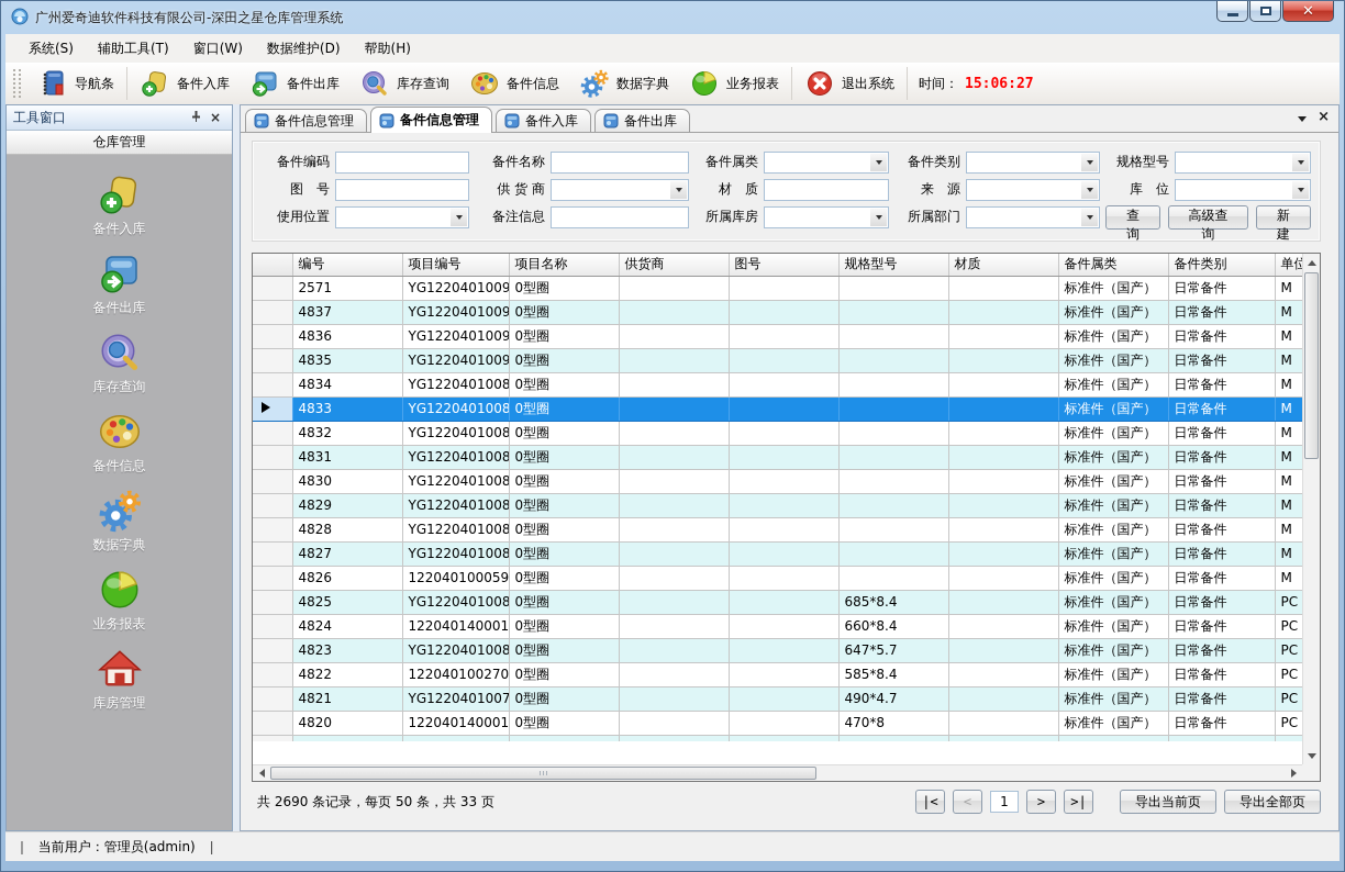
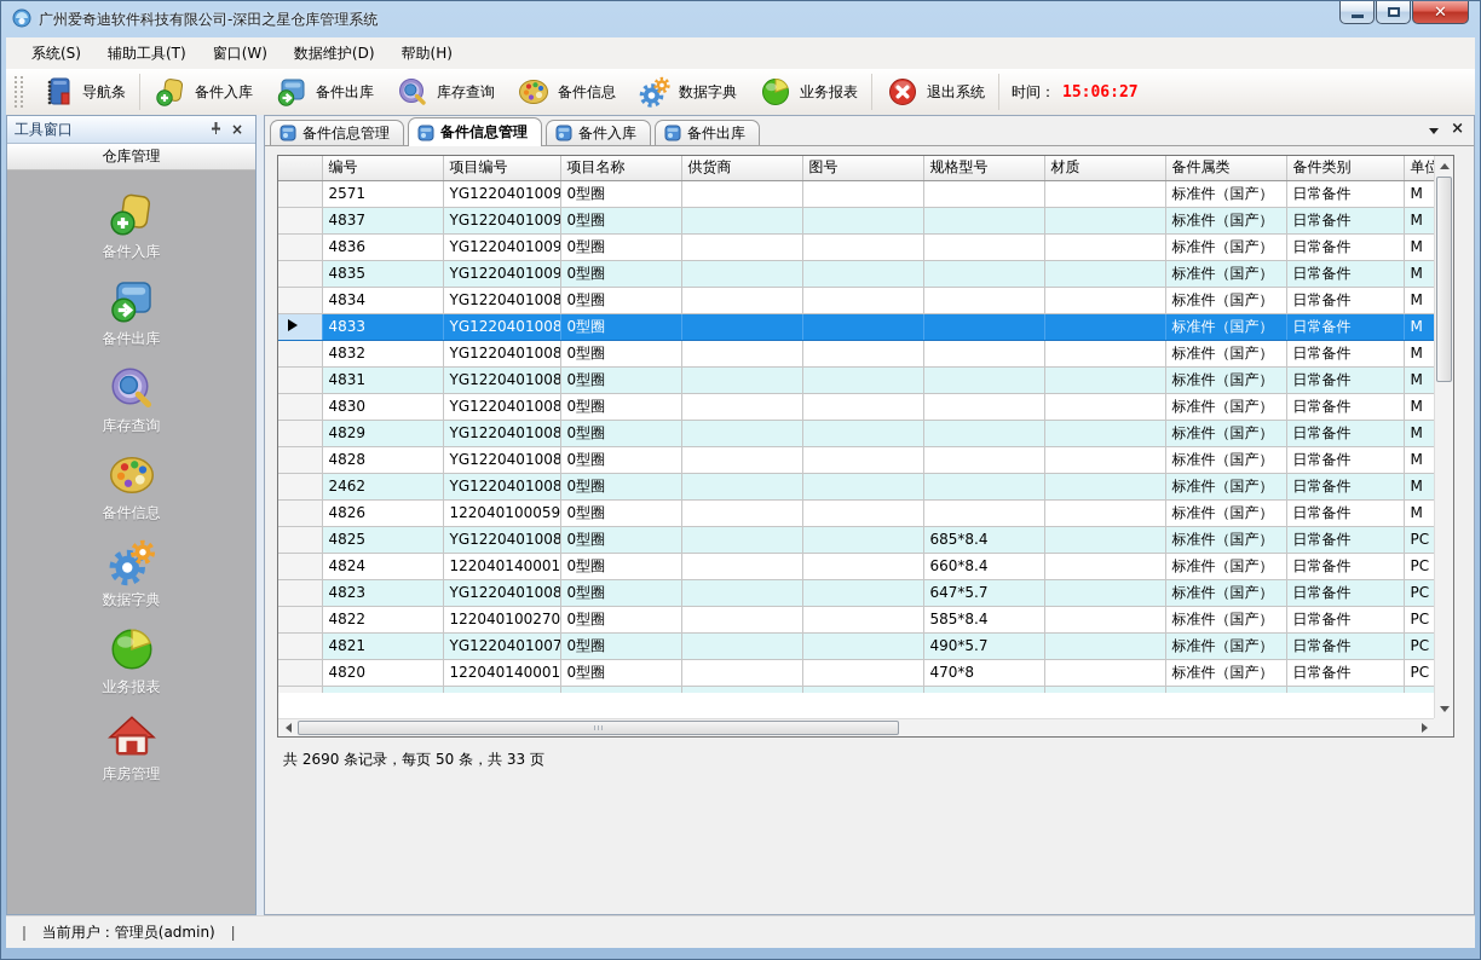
  广州爱奇迪软件科技有限公司-深田之星仓库管理系统
  ✕
  系统(S)
  辅助工具(T)
  窗口(W)
  数据维护(D)
  帮助(H)
  导航条
  备件入库
  备件出库
  库存查询
  备件信息
  数据字典
  业务报表
  退出系统
  时间：
  15:06:27
  工具窗口
  ×
  仓库管理
  备件入库
  备件出库
  库存查询
  备件信息
  数据字典
  业务报表
  库房管理
  备件信息管理
  备件信息管理
  备件入库
  备件出库
  ×
- 备件编码
- 备件名称
- 备件属类
- 备件类别
- 规格型号
- 图 号
- 供 货 商
- 材 质
- 来 源
- 库 位
- 使用位置
- 备注信息
- 所属库房
- 所属部门
- 查询
- 高级查询
- 新建
  	编号	项目编号	项目名称	供货商	图号	规格型号	材质	备件属类	备件类别	单位
  	2571	YG1220401009	0型圈					标准件（国产）	日常备件	M
  	4837	YG1220401009	0型圈					标准件（国产）	日常备件	M
  	4836	YG1220401009	0型圈					标准件（国产）	日常备件	M
  	4835	YG1220401009	0型圈					标准件（国产）	日常备件	M
  	4834	YG1220401008	0型圈					标准件（国产）	日常备件	M
  	4833	YG1220401008	0型圈					标准件（国产）	日常备件	M
  	4832	YG1220401008	0型圈					标准件（国产）	日常备件	M
  	4831	YG1220401008	0型圈					标准件（国产）	日常备件	M
  	4830	YG1220401008	0型圈					标准件（国产）	日常备件	M
  	4829	YG1220401008	0型圈					标准件（国产）	日常备件	M
  	4828	YG1220401008	0型圈					标准件（国产）	日常备件	M
- 	4827	YG1220401008	0型圈					标准件（国产）	日常备件	M
+ 	2462	YG1220401008	0型圈					标准件（国产）	日常备件	M
  	4826	122040100059	0型圈					标准件（国产）	日常备件	M
  	4825	YG1220401008	0型圈			685*8.4		标准件（国产）	日常备件	PC
  	4824	122040140001	0型圈			660*8.4		标准件（国产）	日常备件	PC
  	4823	YG1220401008	0型圈			647*5.7		标准件（国产）	日常备件	PC
  	4822	122040100270	0型圈			585*8.4		标准件（国产）	日常备件	PC
- 	4821	YG1220401007	0型圈			490*4.7		标准件（国产）	日常备件	PC
+ 	4821	YG1220401007	0型圈			490*5.7		标准件（国产）	日常备件	PC
  	4820	122040140001	0型圈			470*8		标准件（国产）	日常备件	PC
  共 2690 条记录，每页 50 条，共 33 页
- |<
- <
- 1
- >
- >|
- 导出当前页
- 导出全部页
  ｜
  当前用户：管理员(admin)
  ｜
